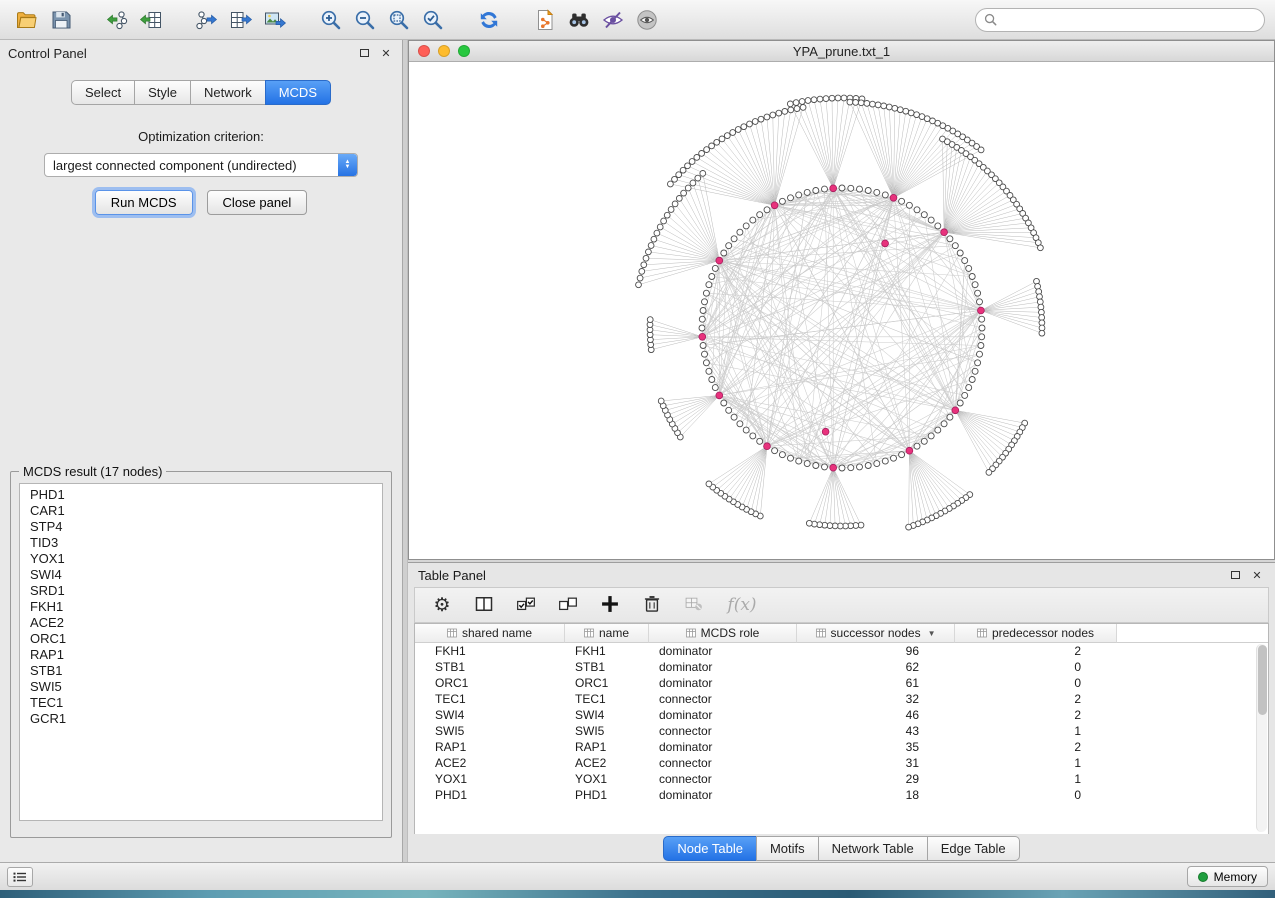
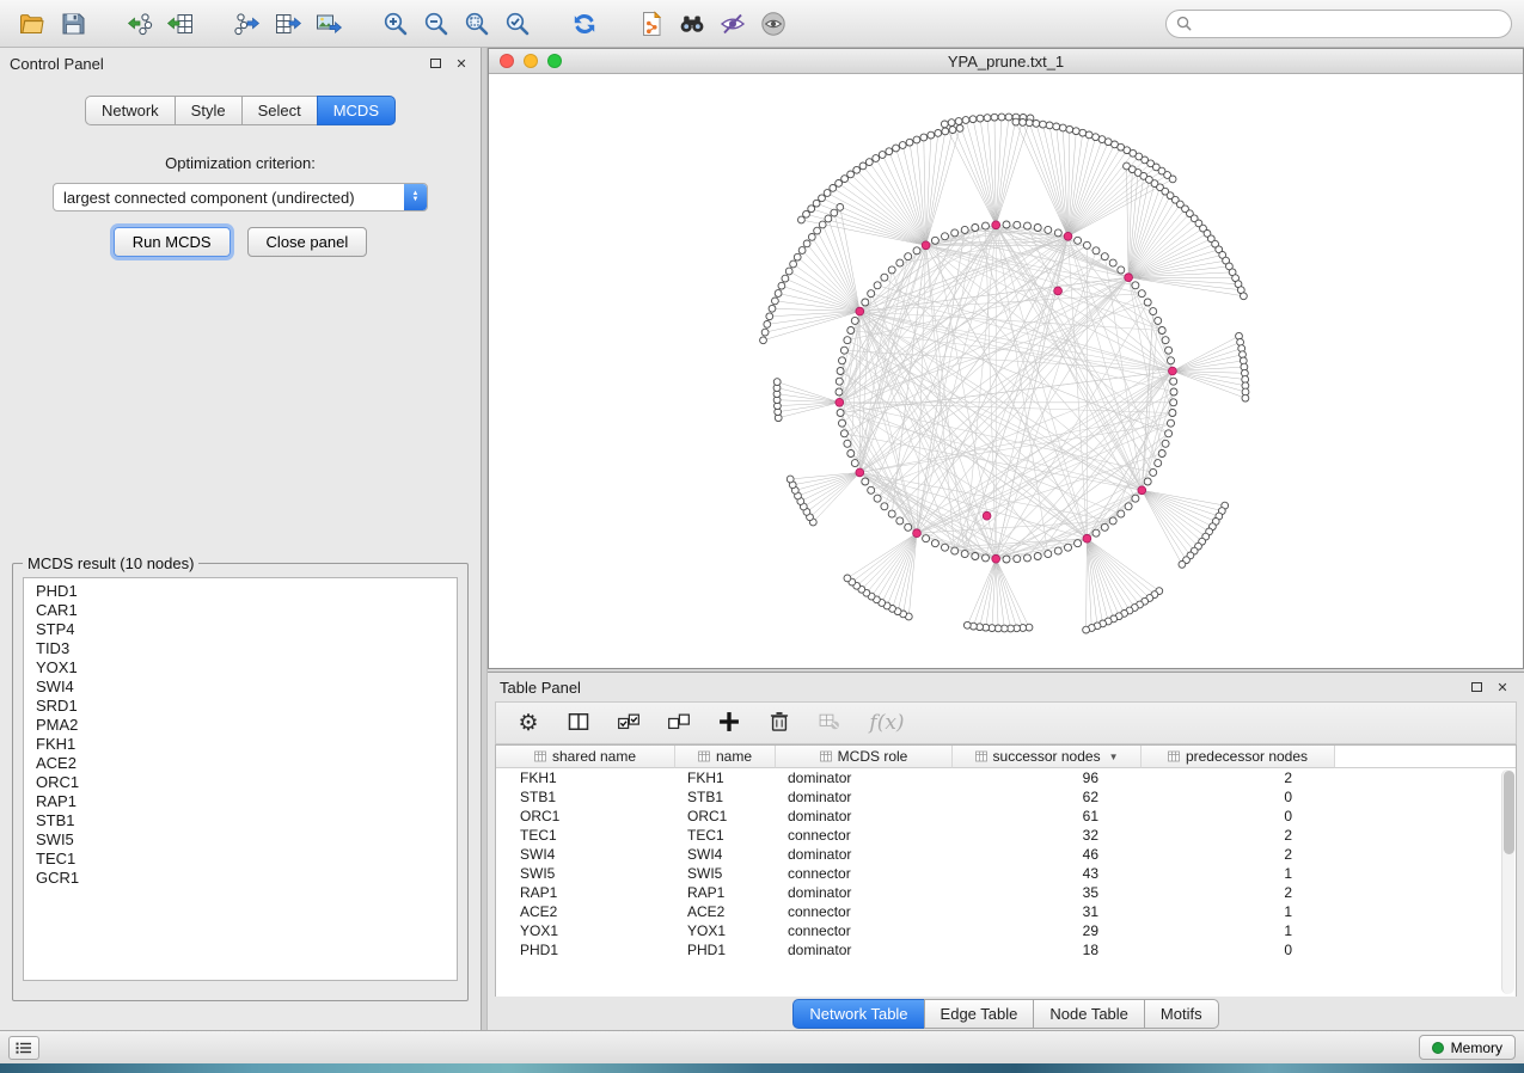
  Control Panel
  ✕
- Select
+ Network
  Style
- Network
+ Select
  MCDS
  Optimization criterion:
  largest connected component (undirected)
  Run MCDS
  Close panel
- MCDS result (17 nodes)
+ MCDS result (10 nodes)
  PHD1
  CAR1
  STP4
  TID3
  YOX1
  SWI4
  SRD1
+ PMA2
  FKH1
  ACE2
  ORC1
  RAP1
  STB1
  SWI5
  TEC1
  GCR1
  YPA_prune.txt_1
  Table Panel
  ✕
  ⚙
  f(x)
  shared name
  name
  MCDS role
  successor nodes
  ▼
  predecessor nodes
  FKH1
  FKH1
  dominator
  96
  2
  STB1
  STB1
  dominator
  62
  0
  ORC1
  ORC1
  dominator
  61
  0
  TEC1
  TEC1
  connector
  32
  2
  SWI4
  SWI4
  dominator
  46
  2
  SWI5
  SWI5
  connector
  43
  1
  RAP1
  RAP1
  dominator
  35
  2
  ACE2
  ACE2
  connector
  31
  1
  YOX1
  YOX1
  connector
  29
  1
  PHD1
  PHD1
  dominator
  18
  0
- Node Table
+ Network Table
- Motifs
+ Edge Table
- Network Table
+ Node Table
- Edge Table
+ Motifs
  Memory
